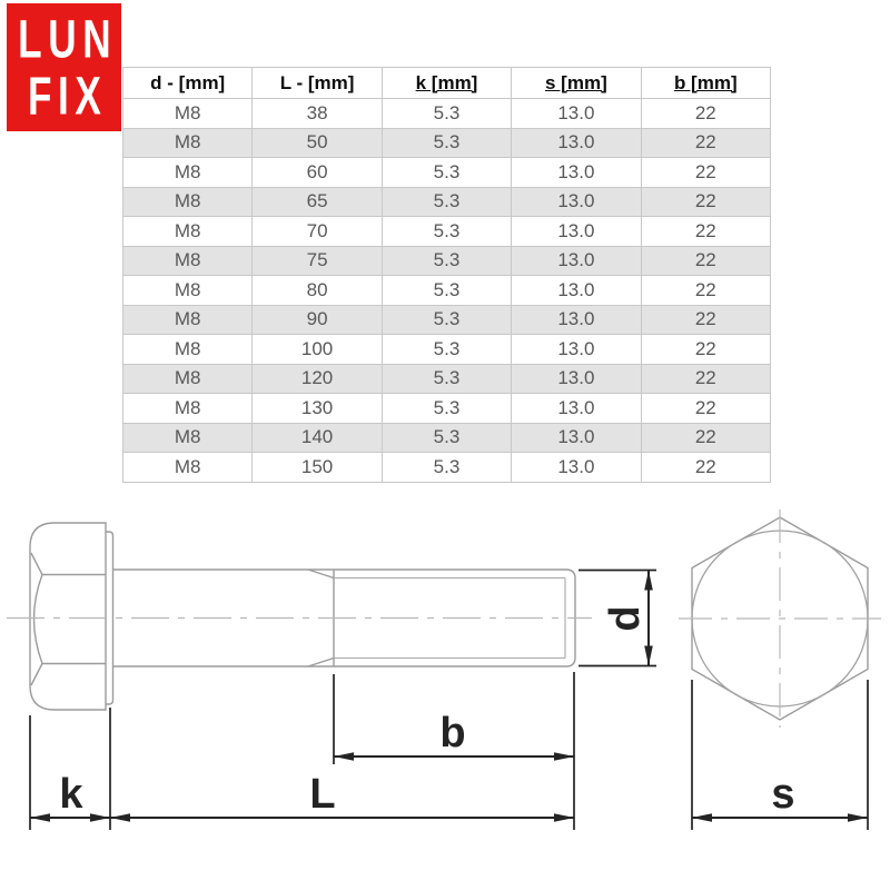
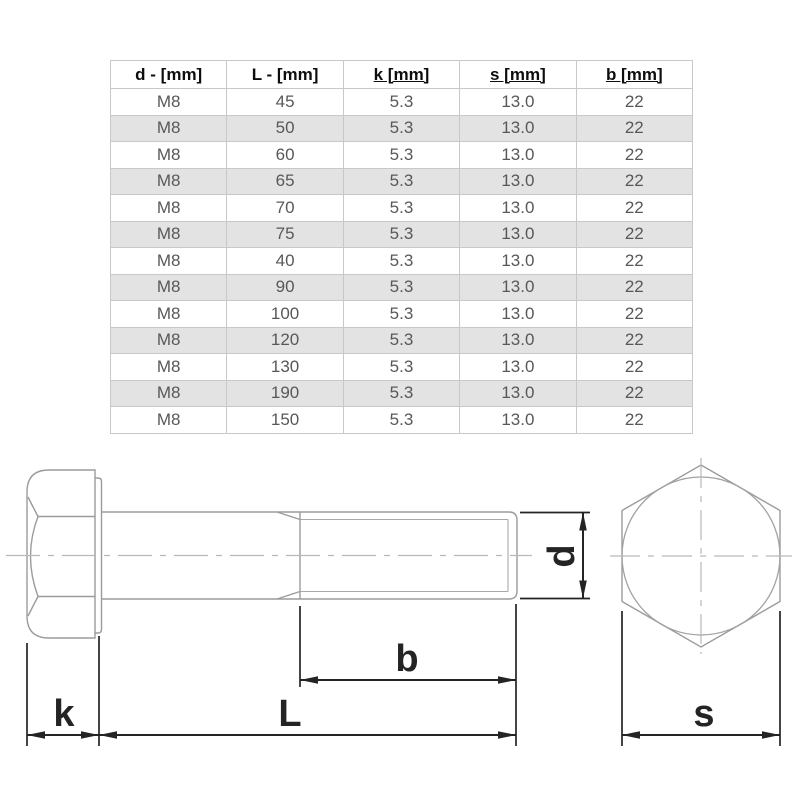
- LUN
- FIX
  d - [mm]	L - [mm]	k [mm]	s [mm]	b [mm]
- M8	38	5.3	13.0	22
+ M8	45	5.3	13.0	22
  M8	50	5.3	13.0	22
  M8	60	5.3	13.0	22
  M8	65	5.3	13.0	22
  M8	70	5.3	13.0	22
  M8	75	5.3	13.0	22
- M8	80	5.3	13.0	22
+ M8	40	5.3	13.0	22
  M8	90	5.3	13.0	22
  M8	100	5.3	13.0	22
  M8	120	5.3	13.0	22
  M8	130	5.3	13.0	22
- M8	140	5.3	13.0	22
+ M8	190	5.3	13.0	22
  M8	150	5.3	13.0	22
  k
  L
  b
  s
